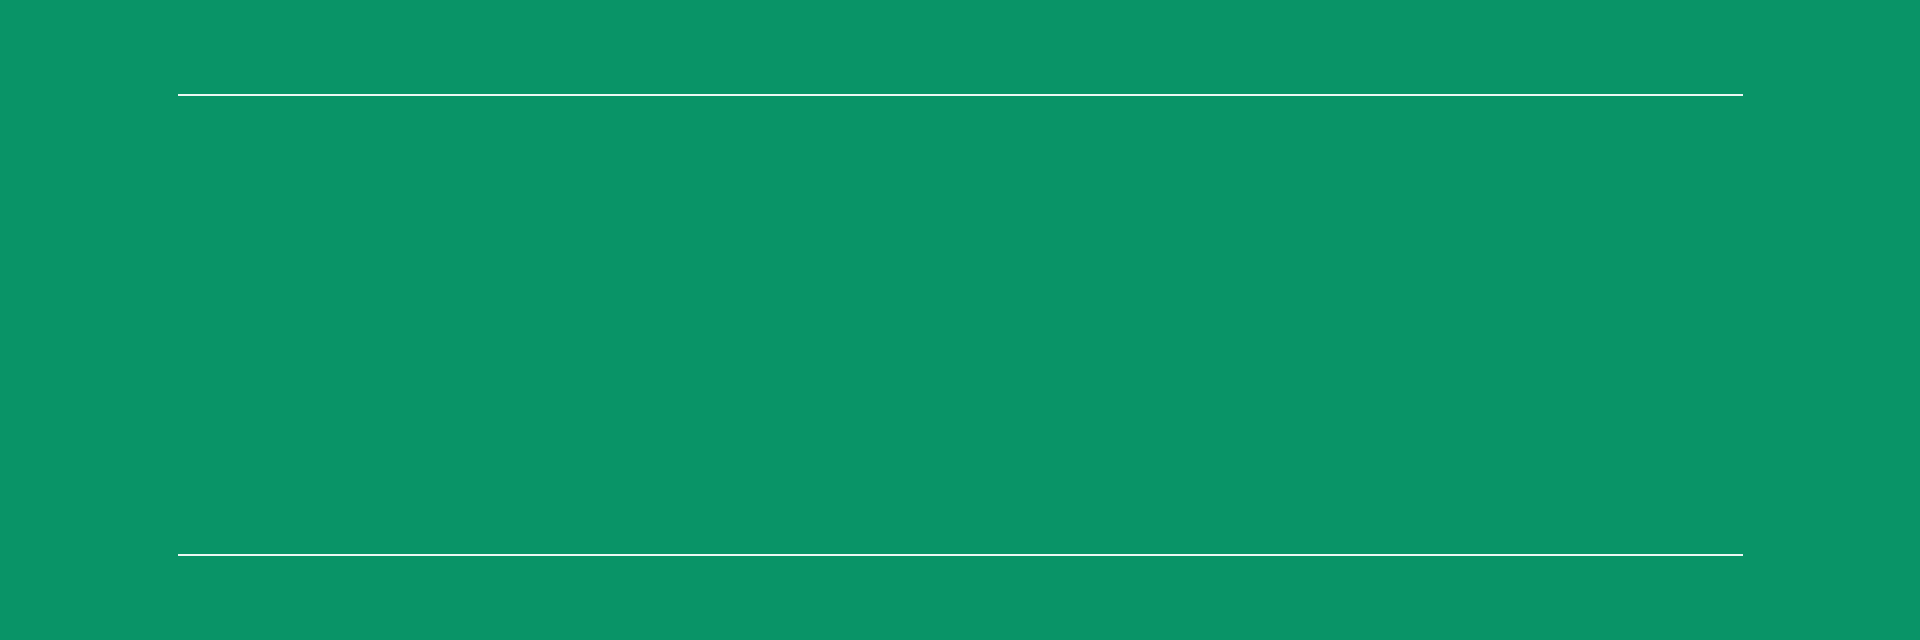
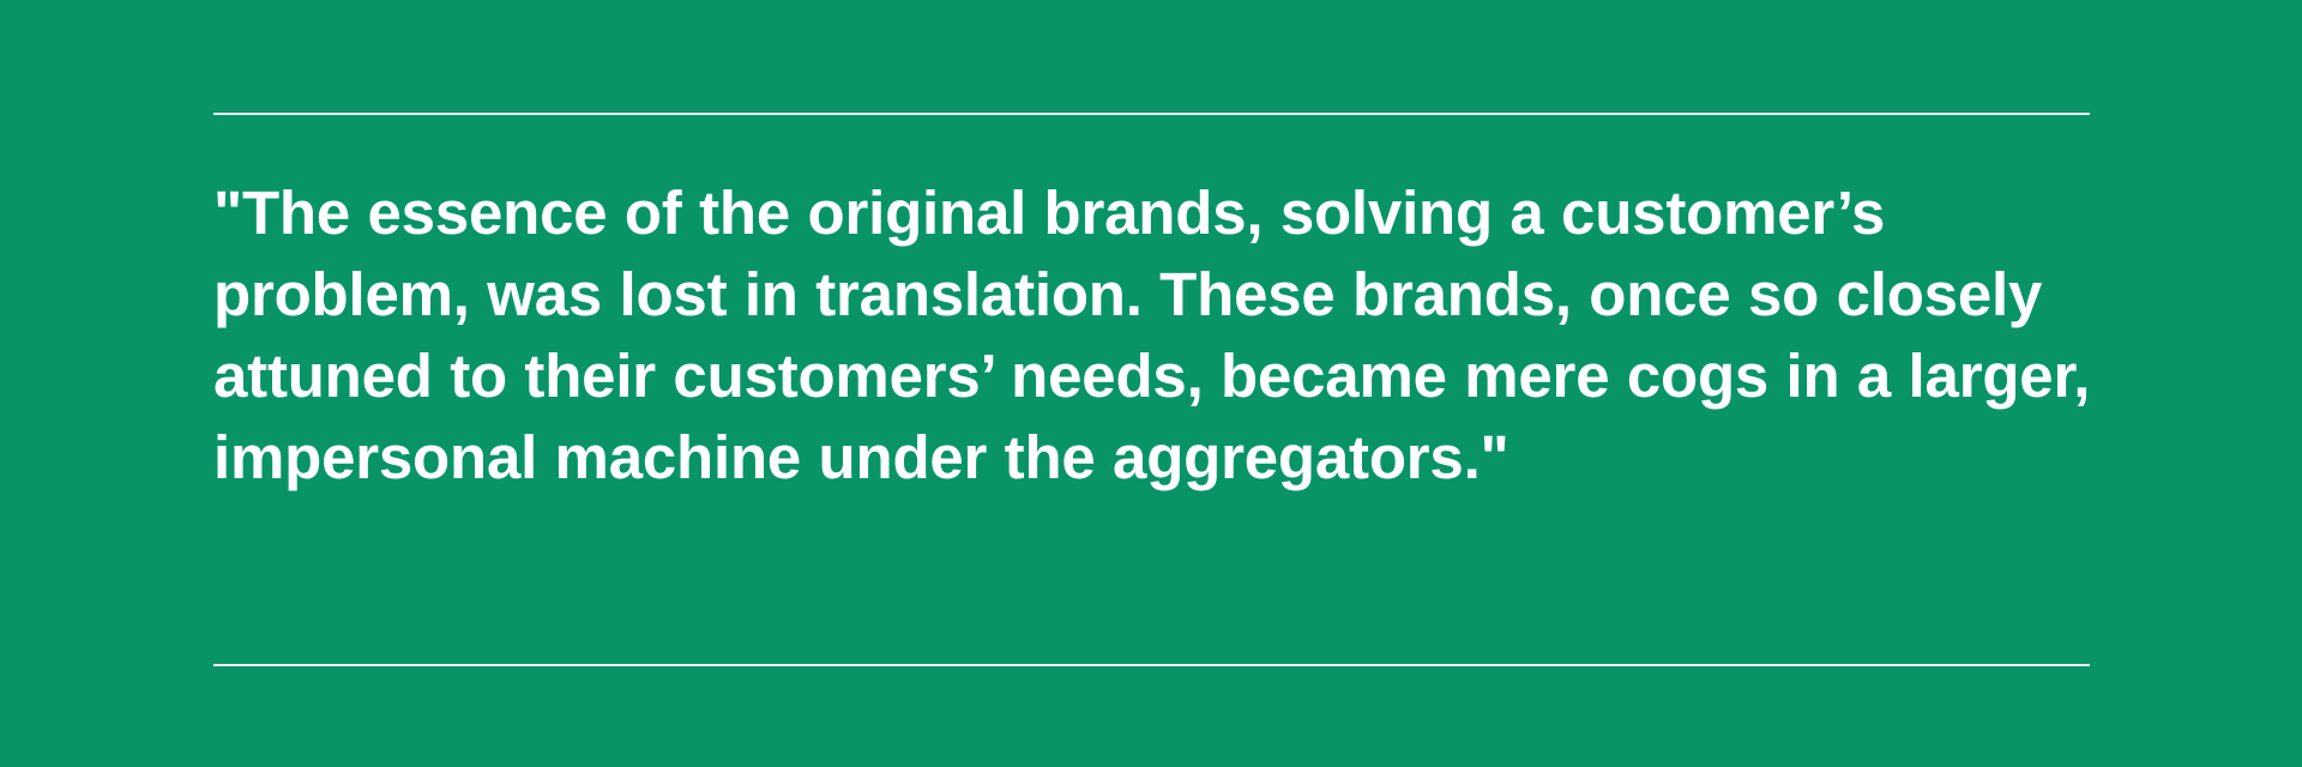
+ "The essence of the original brands, solving a customer’s problem, was lost in translation. These brands, once so closely attuned to their customers’ needs, became mere cogs in a larger, impersonal machine under the aggregators."
